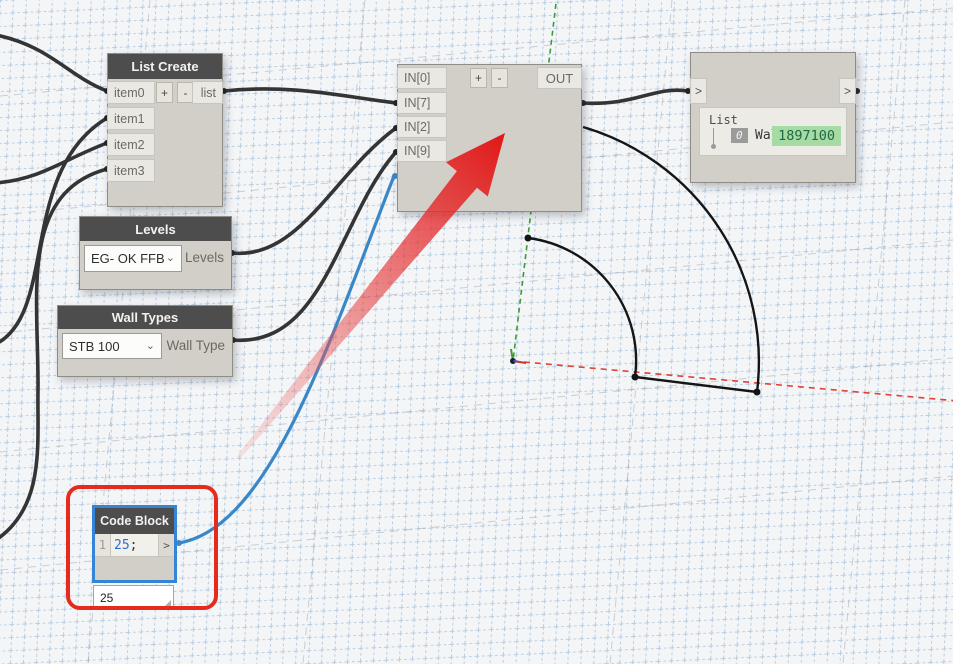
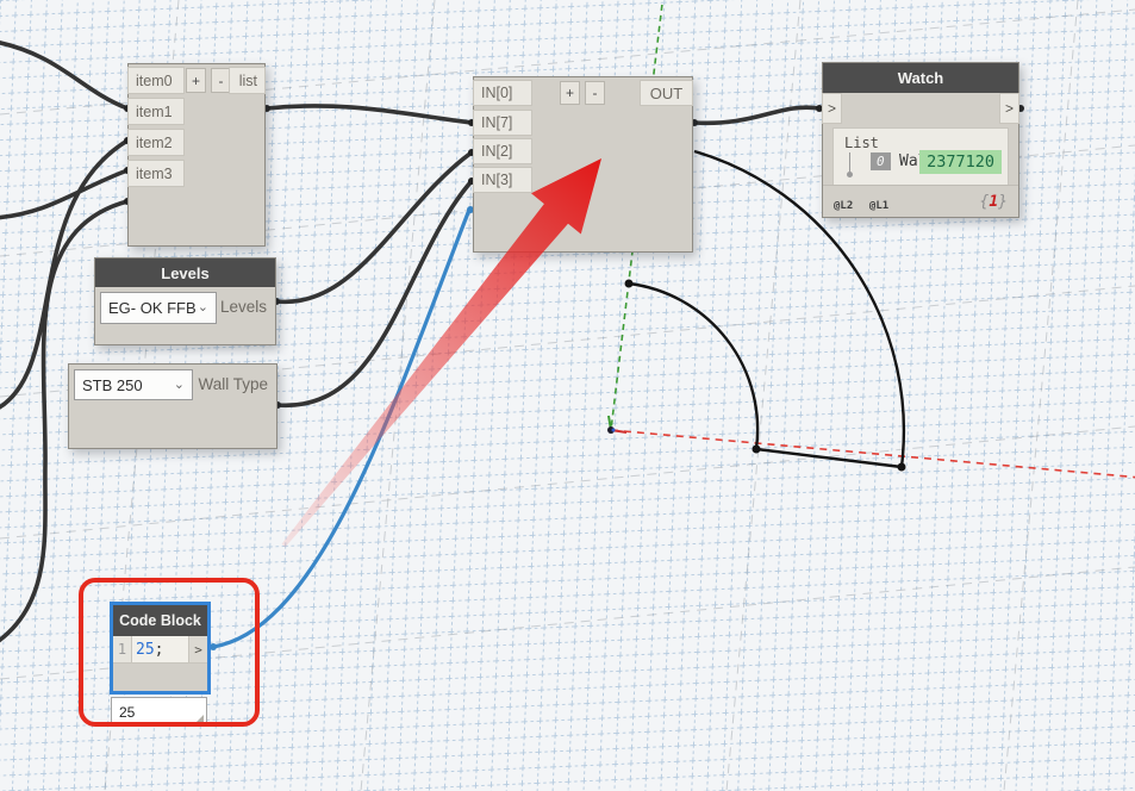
- List Create
  item0
  item1
  item2
  item3
  +
  -
  list
  Levels
  EG- OK FFB
  ⌄
  Levels
- Wall Types
- STB 100
+ STB 250
  ⌄
  Wall Type
  IN[0]
  IN[7]
  IN[2]
- IN[9]
+ IN[3]
  +
  -
  OUT
+ Watch
  >
  >
  List
  0
- 1897100
+ 2377120
+ @L2 @L1
+ {1}
  Code Block
  1
  25
  ;
  >
  25
